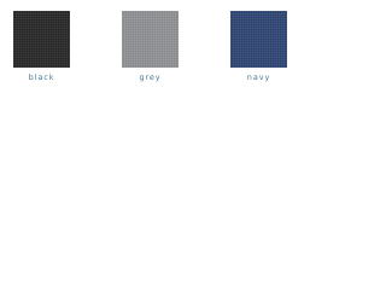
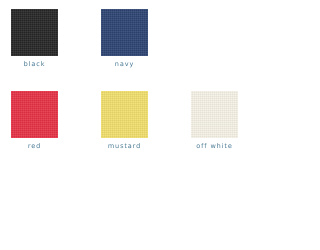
  black
- grey
  navy
+ red
+ mustard
+ off white
